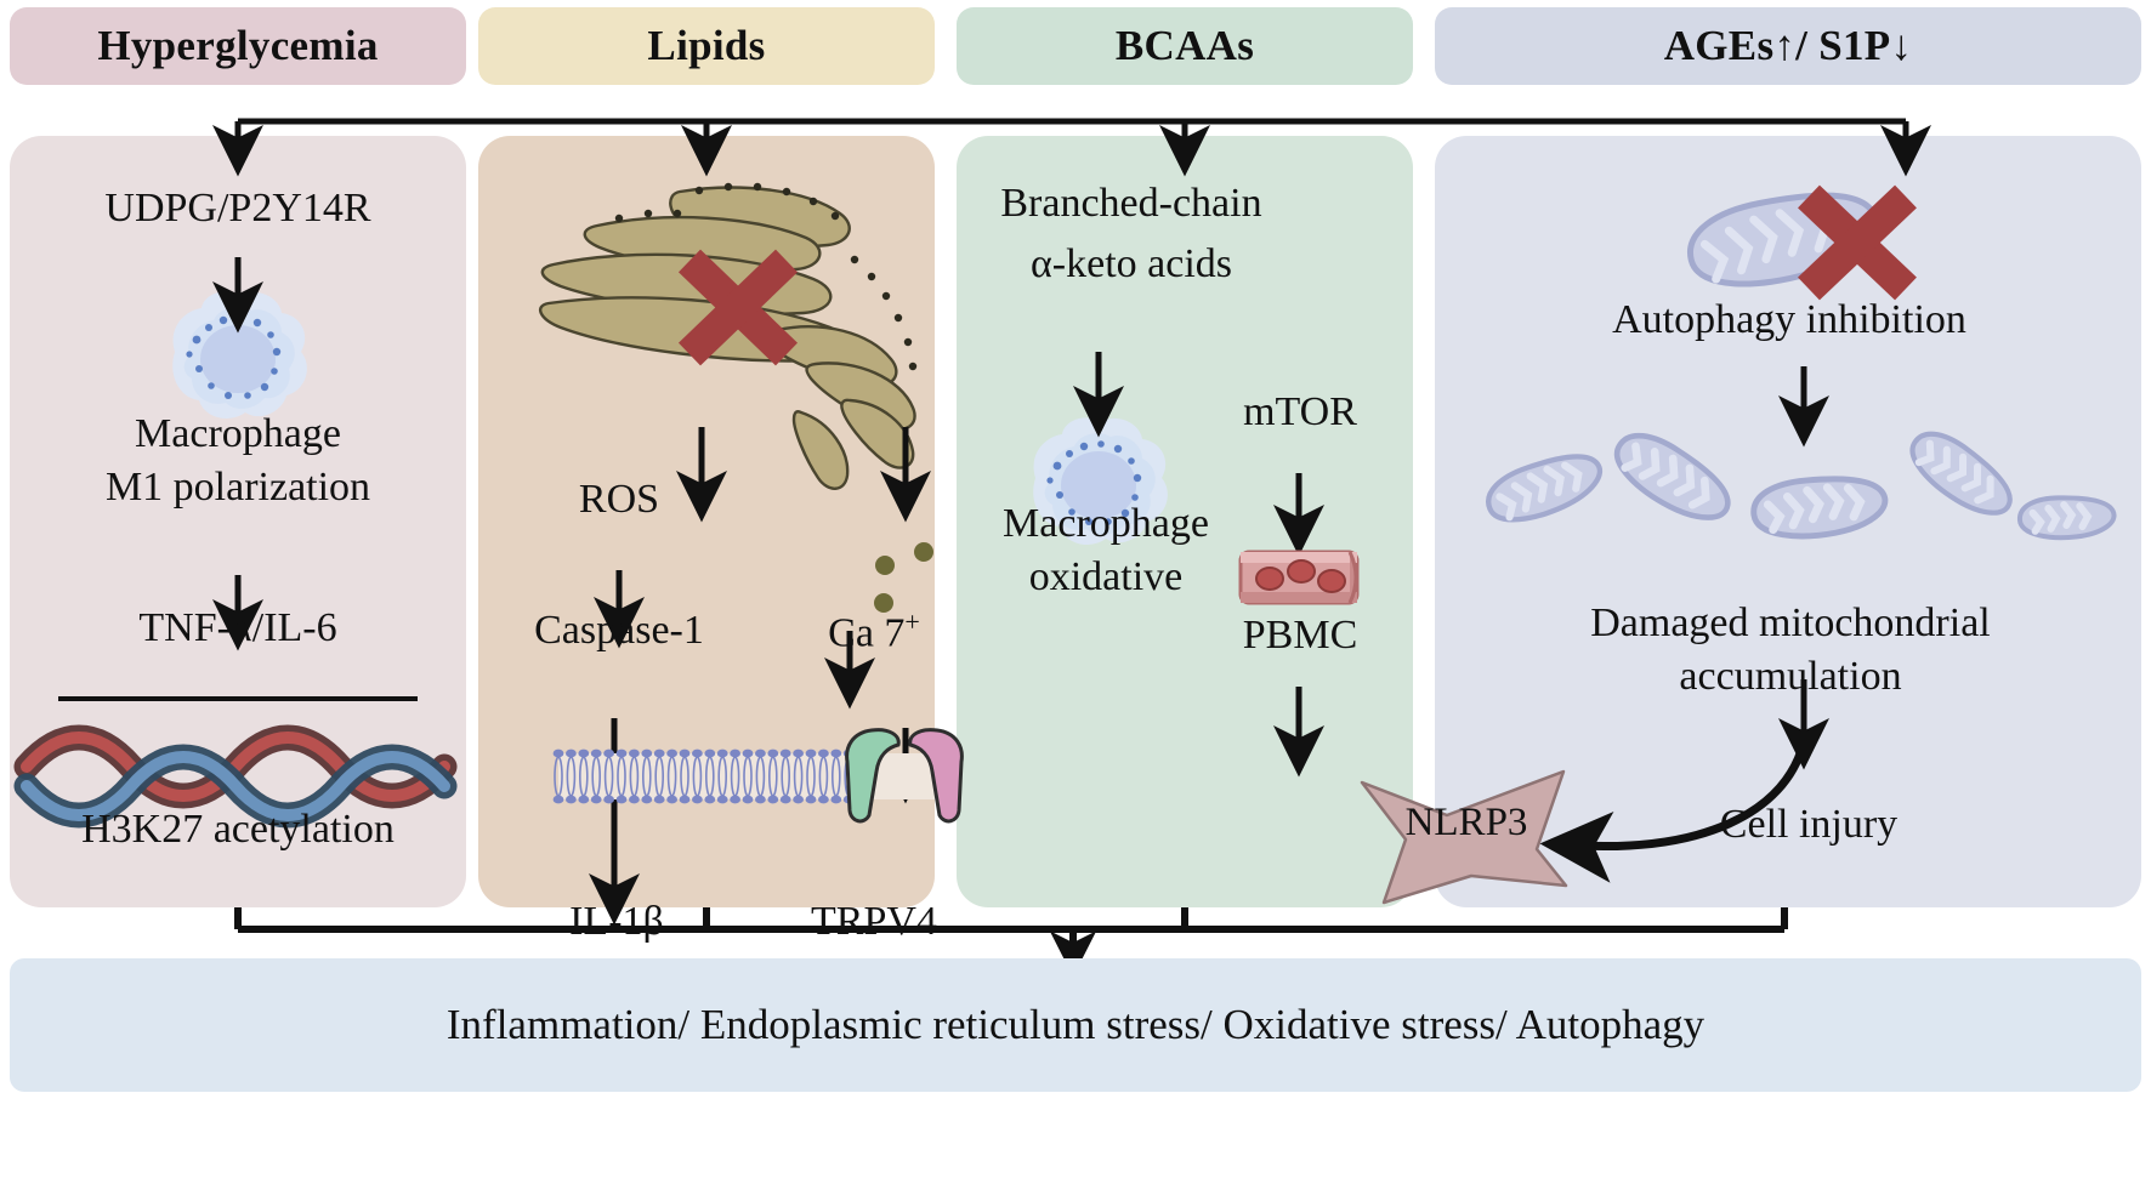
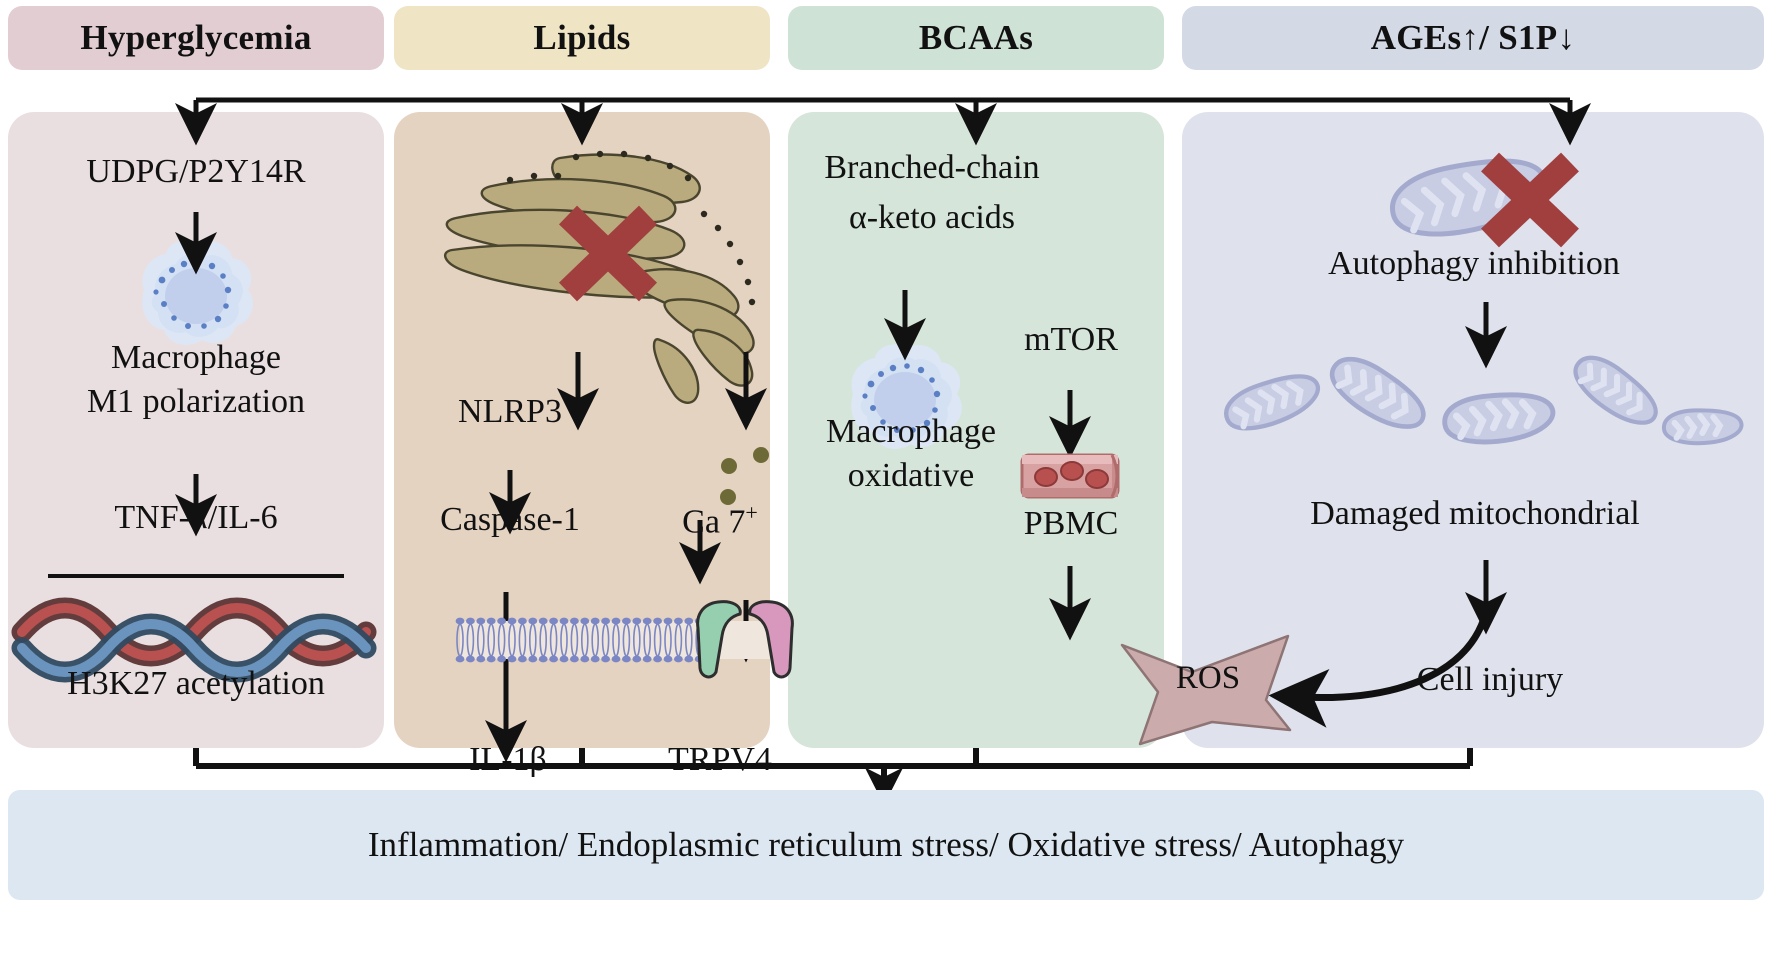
  Hyperglycemia
  Lipids
  BCAAs
  AGEs↑/ S1P↓
  UDPG/P2Y14R
  Macrophage
  M1 polarization
  TNF-α/IL-6
  H3K27 acetylation
- ROS
+ NLRP3
  Caspase-1
  Ca 7+
  IL-1β
  TRPV4
  Branched-chain
  α-keto acids
  Macrophage
  oxidative
  mTOR
  PBMC
- NLRP3
+ ROS
  Autophagy inhibition
  Damaged mitochondrial
- accumulation
  Cell injury
  Inflammation/ Endoplasmic reticulum stress/ Oxidative stress/ Autophagy
